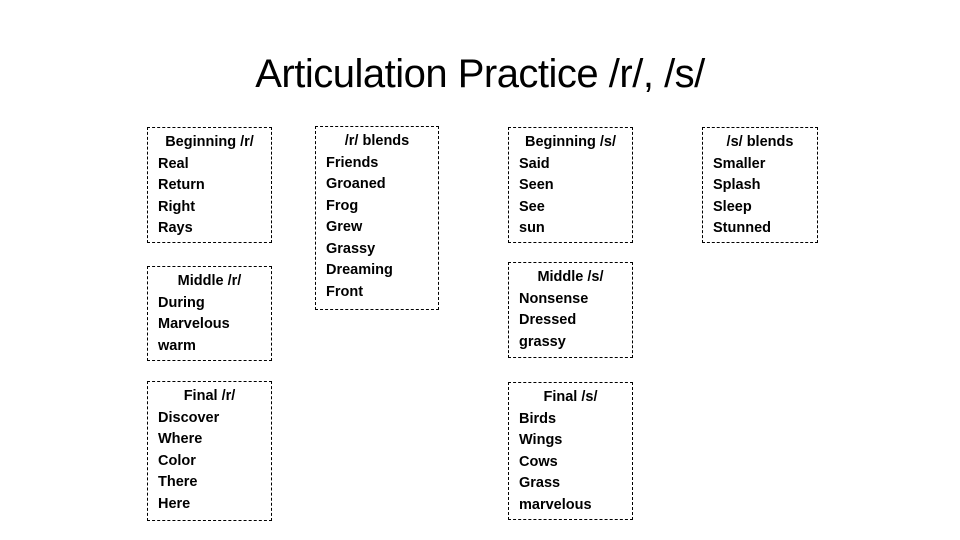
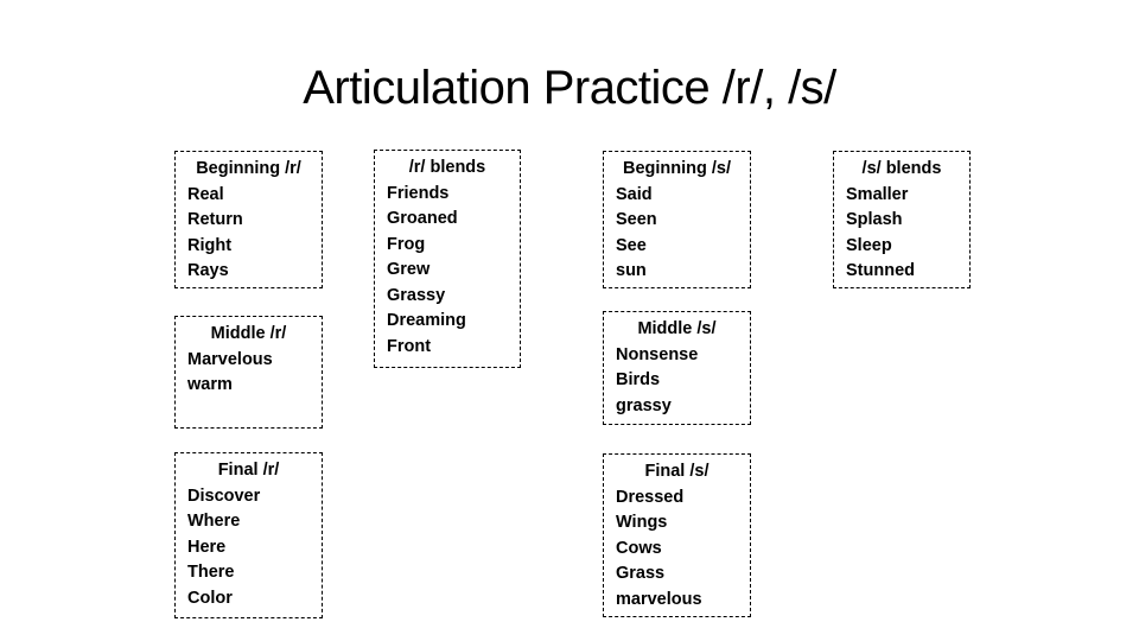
  Articulation Practice /r/, /s/
  Beginning /r/
  Real
  Return
  Right
  Rays
  /r/ blends
  Friends
  Groaned
  Frog
  Grew
  Grassy
  Dreaming
  Front
  Beginning /s/
  Said
  Seen
  See
  sun
  /s/ blends
  Smaller
  Splash
  Sleep
  Stunned
  Middle /r/
- During
  Marvelous
  warm
  Middle /s/
  Nonsense
- Dressed
+ Birds
  grassy
  Final /r/
  Discover
  Where
- Color
+ Here
  There
- Here
+ Color
  Final /s/
- Birds
+ Dressed
  Wings
  Cows
  Grass
  marvelous
